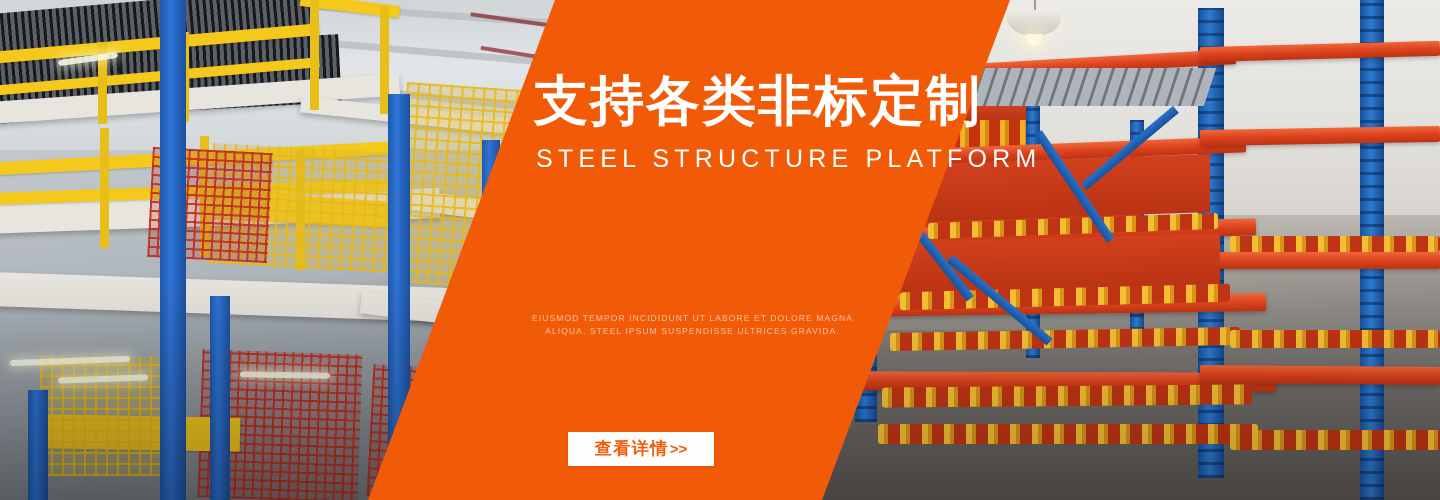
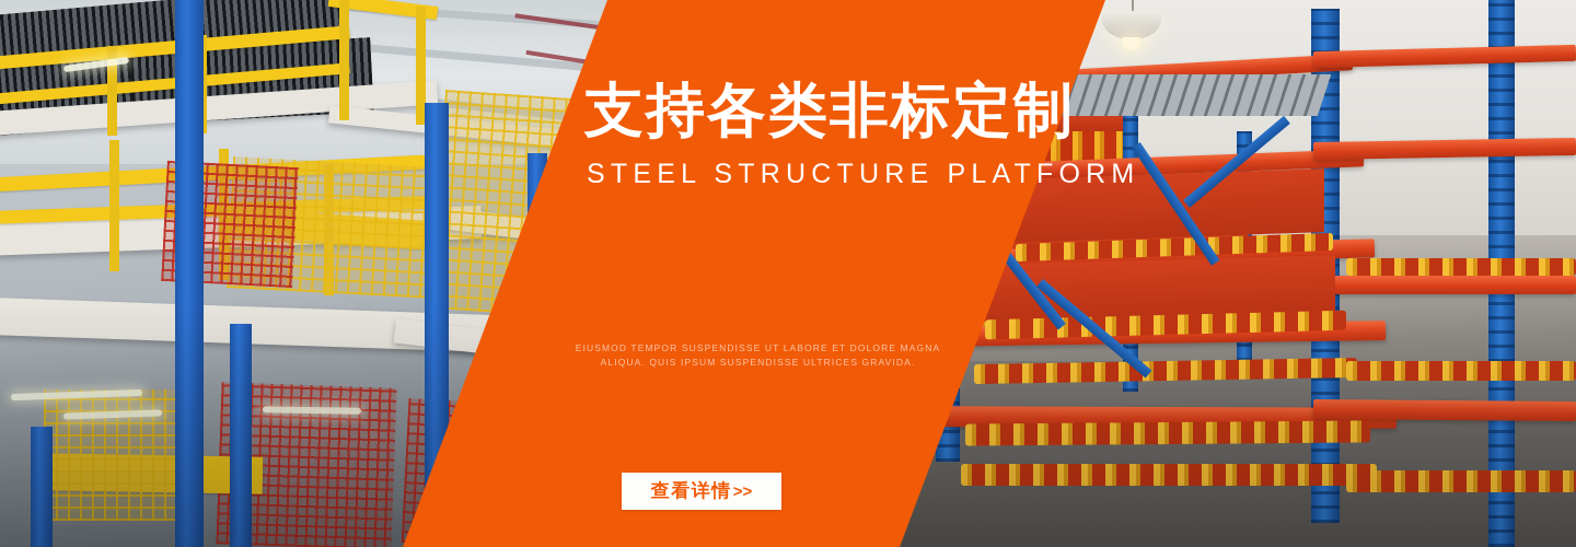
  支持各类非标定制
  STEEL STRUCTURE PLATFORM
- EIUSMOD TEMPOR INCIDIDUNT UT LABORE ET DOLORE MAGNA
+ EIUSMOD TEMPOR SUSPENDISSE UT LABORE ET DOLORE MAGNA
- ALIQUA. STEEL IPSUM SUSPENDISSE ULTRICES GRAVIDA.
+ ALIQUA. QUIS IPSUM SUSPENDISSE ULTRICES GRAVIDA.
  查看详情
  >>
